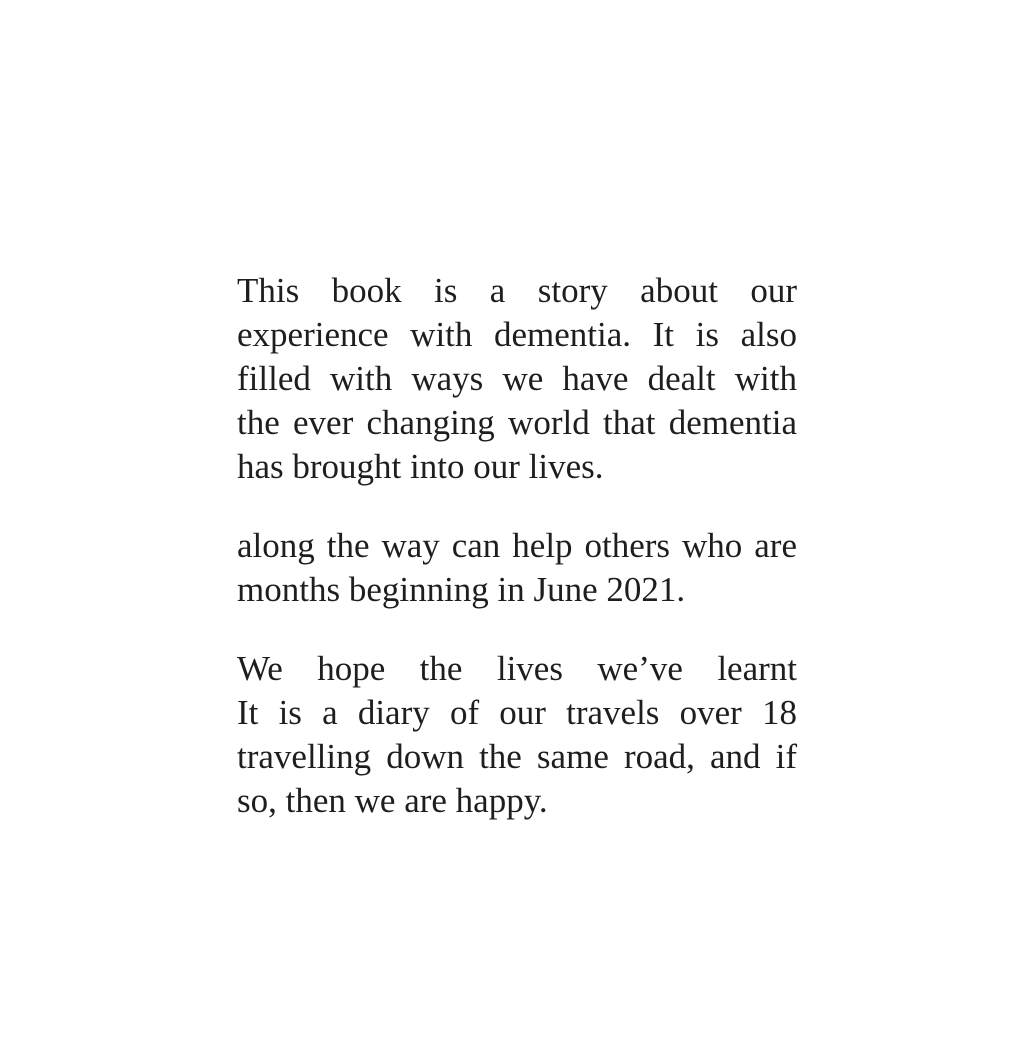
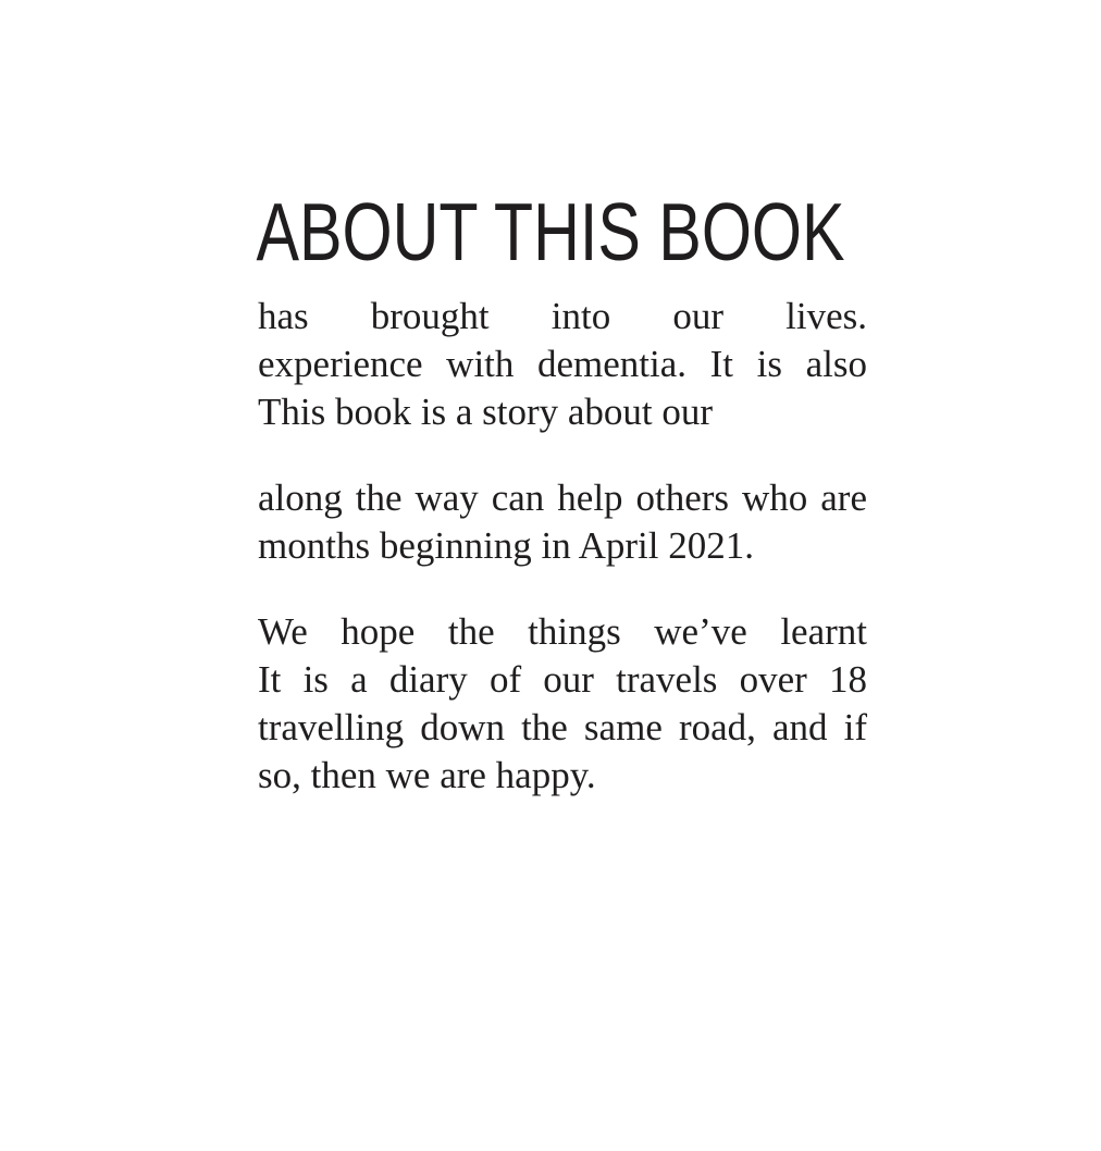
+ ABOUT THIS BOOK
- This book is a story about our
+ has brought into our lives.
  experience with dementia. It is also
- filled with ways we have dealt with
- the ever changing world that dementia
- has brought into our lives.
+ This book is a story about our
  along the way can help others who are
- months beginning in June 2021.
+ months beginning in April 2021.
- We hope the lives we’ve learnt
+ We hope the things we’ve learnt
  It is a diary of our travels over 18
  travelling down the same road, and if
  so, then we are happy.
